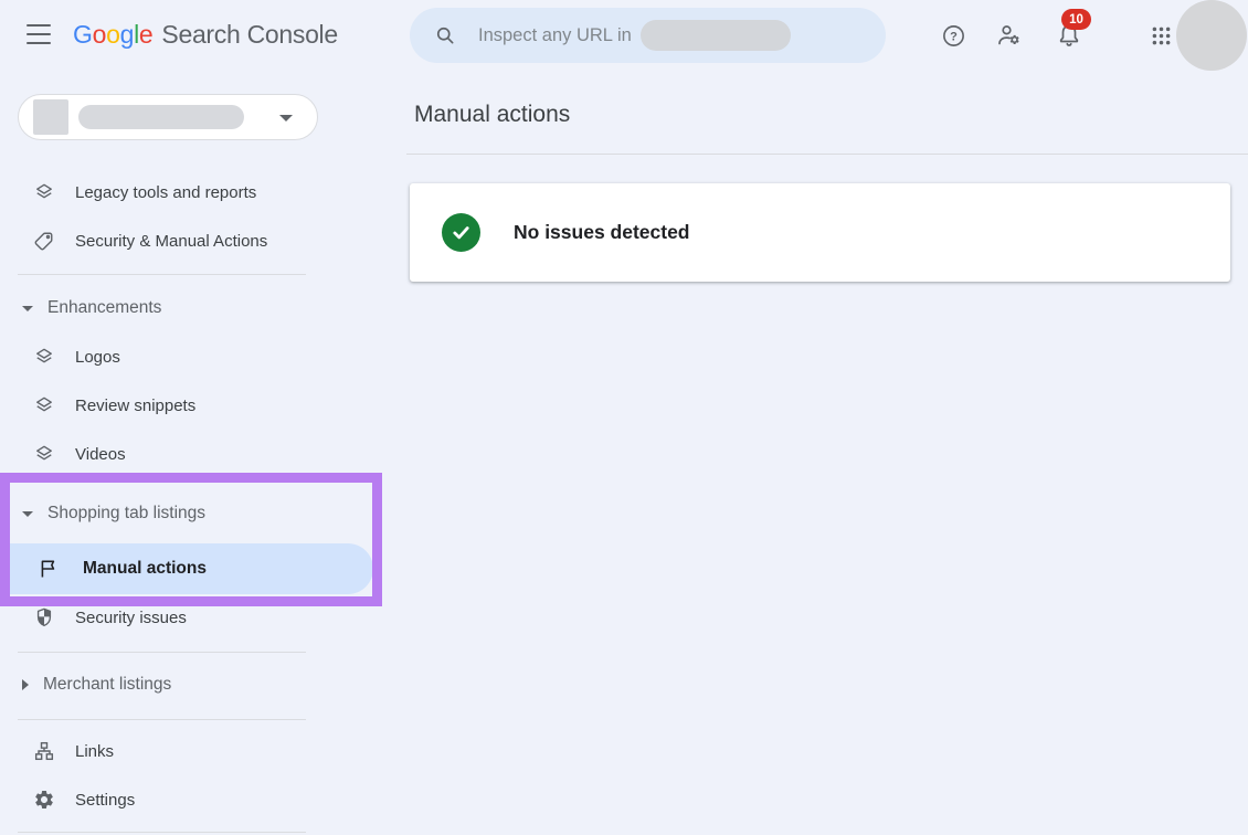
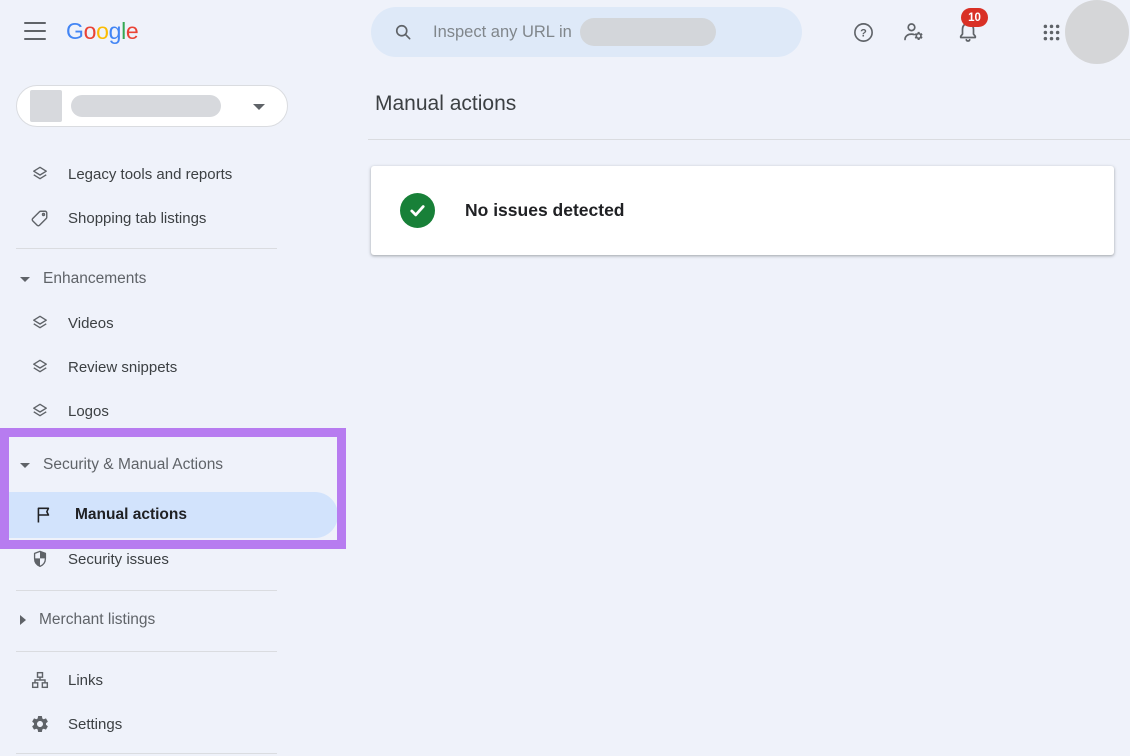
  Google
- Search Console
  Inspect any URL in
  ?
  10
  Legacy tools and reports
- Security & Manual Actions
+ Shopping tab listings
  Enhancements
- Logos
+ Videos
  Review snippets
- Videos
+ Logos
- Shopping tab listings
+ Security & Manual Actions
  Manual actions
  Security issues
  Merchant listings
  Links
  Settings
  Manual actions
  No issues detected
